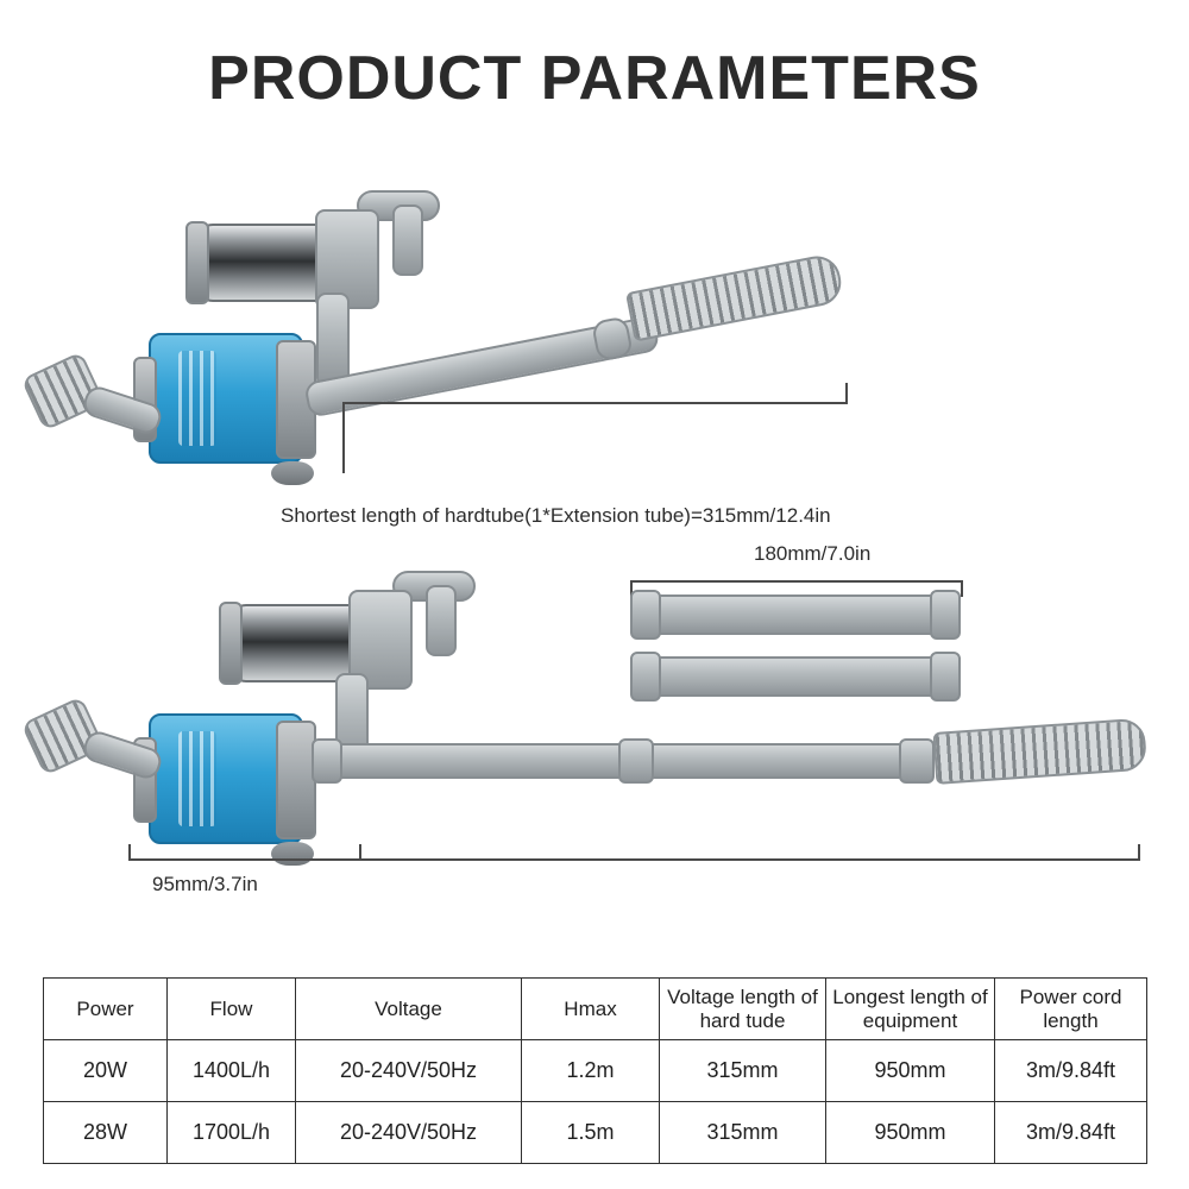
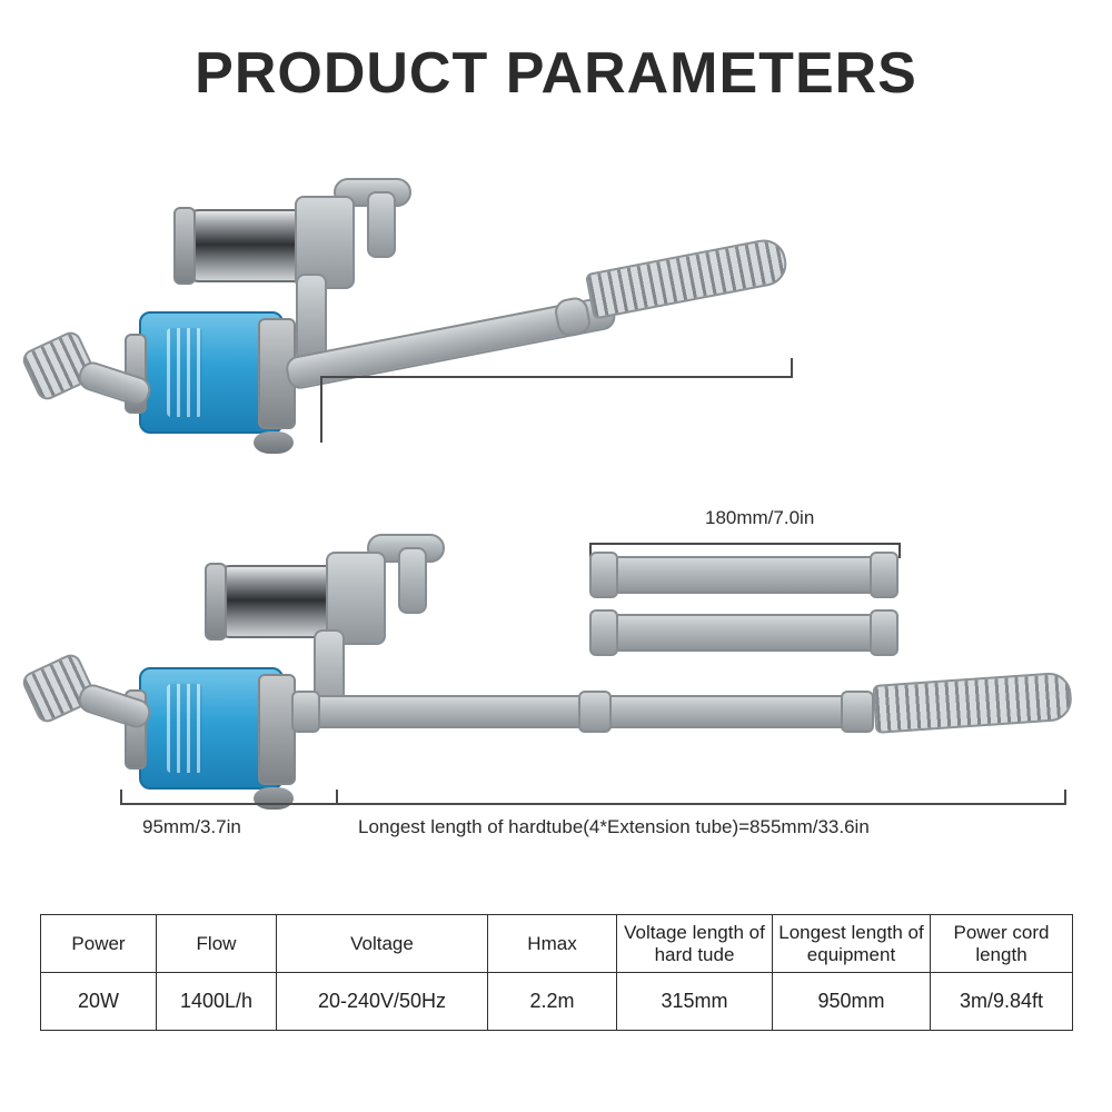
  PRODUCT PARAMETERS
- Shortest length of hardtube(1*Extension tube)=315mm/12.4in
  180mm/7.0in
  95mm/3.7in
+ Longest length of hardtube(4*Extension tube)=855mm/33.6in
  Power	Flow	Voltage	Hmax	Voltage length of hard tude	Longest length of equipment	Power cord length
- 20W	1400L/h	20-240V/50Hz	1.2m	315mm	950mm	3m/9.84ft
+ 20W	1400L/h	20-240V/50Hz	2.2m	315mm	950mm	3m/9.84ft
- 28W	1700L/h	20-240V/50Hz	1.5m	315mm	950mm	3m/9.84ft
